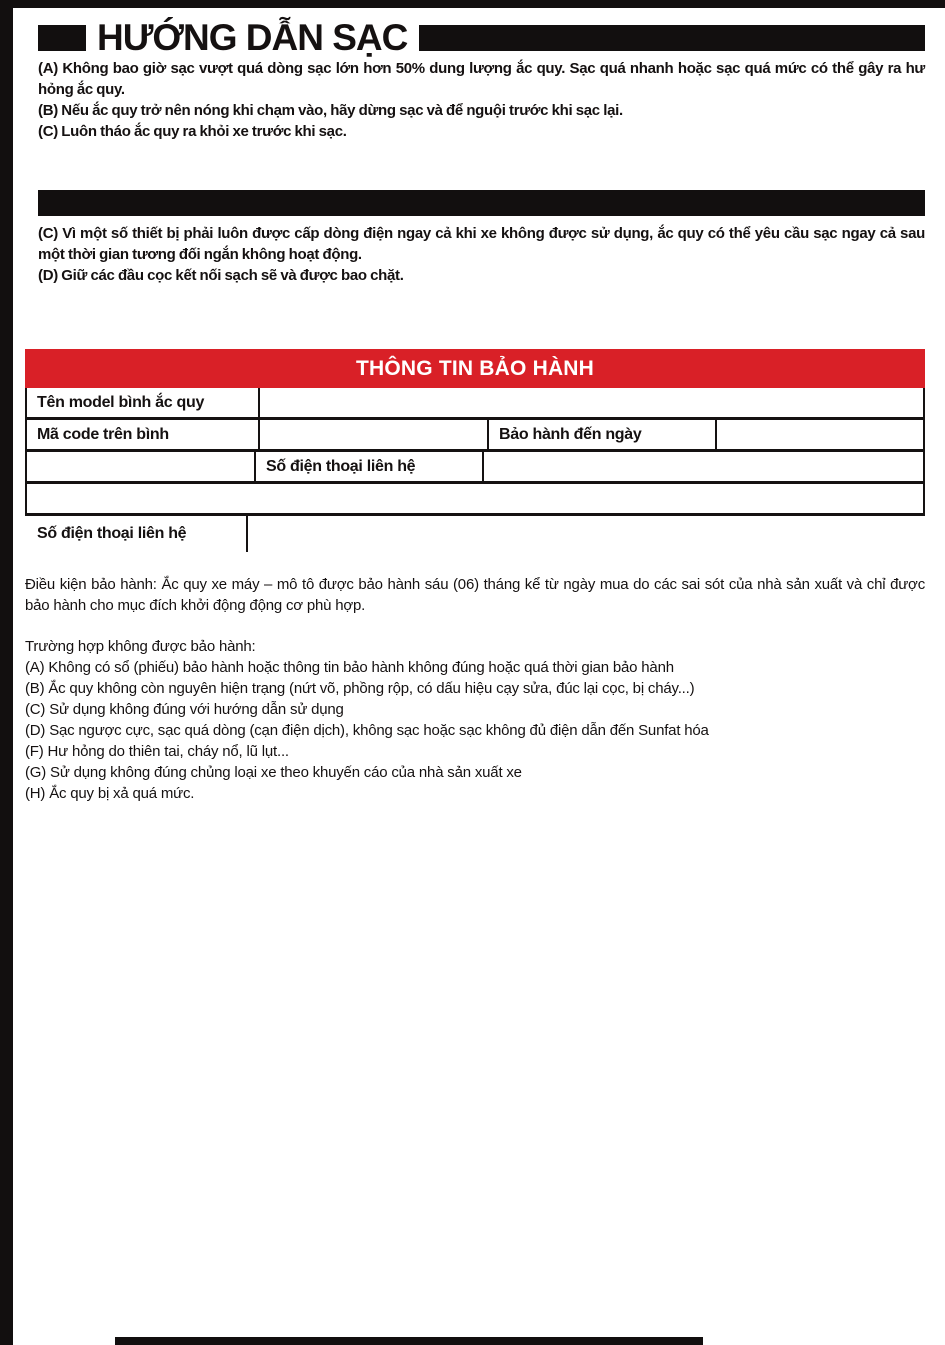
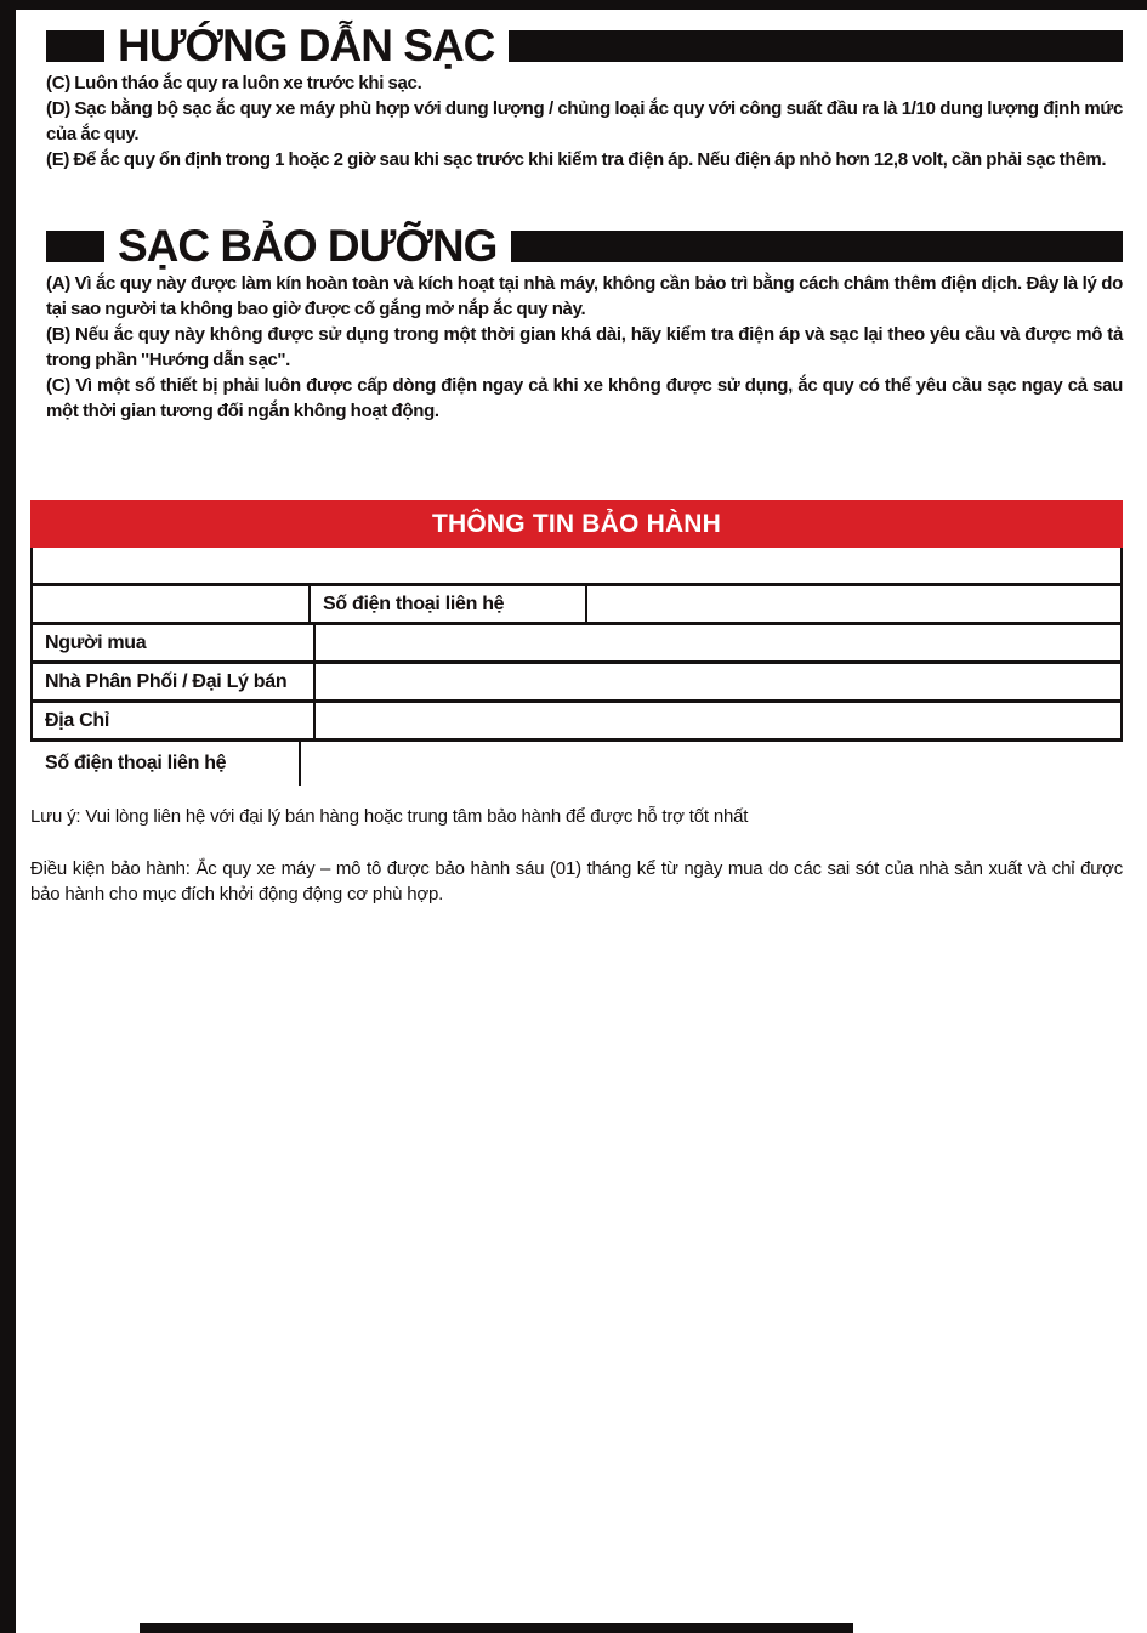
  HƯỚNG DẪN SẠC
- (A) Không bao giờ sạc vượt quá dòng sạc lớn hơn 50% dung lượng ắc quy. Sạc quá nhanh hoặc sạc quá mức có thể gây ra hư hỏng ắc quy.
- (B) Nếu ắc quy trở nên nóng khi chạm vào, hãy dừng sạc và để nguội trước khi sạc lại.
- (C) Luôn tháo ắc quy ra khỏi xe trước khi sạc.
+ (C) Luôn tháo ắc quy ra luôn xe trước khi sạc.
+ (D) Sạc bằng bộ sạc ắc quy xe máy phù hợp với dung lượng / chủng loại ắc quy với công suất đầu ra là 1/10 dung lượng định mức của ắc quy.
+ (E) Để ắc quy ổn định trong 1 hoặc 2 giờ sau khi sạc trước khi kiểm tra điện áp. Nếu điện áp nhỏ hơn 12,8 volt, cần phải sạc thêm.
+ SẠC BẢO DƯỠNG
+ (A) Vì ắc quy này được làm kín hoàn toàn và kích hoạt tại nhà máy, không cần bảo trì bằng cách châm thêm điện dịch. Đây là lý do tại sao người ta không bao giờ được cố gắng mở nắp ắc quy này.
+ (B) Nếu ắc quy này không được sử dụng trong một thời gian khá dài, hãy kiểm tra điện áp và sạc lại theo yêu cầu và được mô tả trong phần ''Hướng dẫn sạc''.
  (C) Vì một số thiết bị phải luôn được cấp dòng điện ngay cả khi xe không được sử dụng, ắc quy có thể yêu cầu sạc ngay cả sau một thời gian tương đối ngắn không hoạt động.
- (D) Giữ các đầu cọc kết nối sạch sẽ và được bao chặt.
  THÔNG TIN BẢO HÀNH
- Tên model bình ắc quy
- Mã code trên bình
- Bảo hành đến ngày
  Số điện thoại liên hệ
+ Người mua
+ Nhà Phân Phối / Đại Lý bán
+ Địa Chỉ
  Số điện thoại liên hệ
+ Lưu ý: Vui lòng liên hệ với đại lý bán hàng hoặc trung tâm bảo hành để được hỗ trợ tốt nhất
- Điều kiện bảo hành: Ắc quy xe máy – mô tô được bảo hành sáu (06) tháng kể từ ngày mua do các sai sót của nhà sản xuất và chỉ được bảo hành cho mục đích khởi động động cơ phù hợp.
+ Điều kiện bảo hành: Ắc quy xe máy – mô tô được bảo hành sáu (01) tháng kể từ ngày mua do các sai sót của nhà sản xuất và chỉ được bảo hành cho mục đích khởi động động cơ phù hợp.
- Trường hợp không được bảo hành:
- (A) Không có sổ (phiếu) bảo hành hoặc thông tin bảo hành không đúng hoặc quá thời gian bảo hành
- (B) Ắc quy không còn nguyên hiện trạng (nứt võ, phồng rộp, có dấu hiệu cạy sửa, đúc lại cọc, bị cháy...)
- (C) Sử dụng không đúng với hướng dẫn sử dụng
- (D) Sạc ngược cực, sạc quá dòng (cạn điện dịch), không sạc hoặc sạc không đủ điện dẫn đến Sunfat hóa
- (F) Hư hỏng do thiên tai, cháy nổ, lũ lụt...
- (G) Sử dụng không đúng chủng loại xe theo khuyến cáo của nhà sản xuất xe
- (H) Ắc quy bị xả quá mức.
